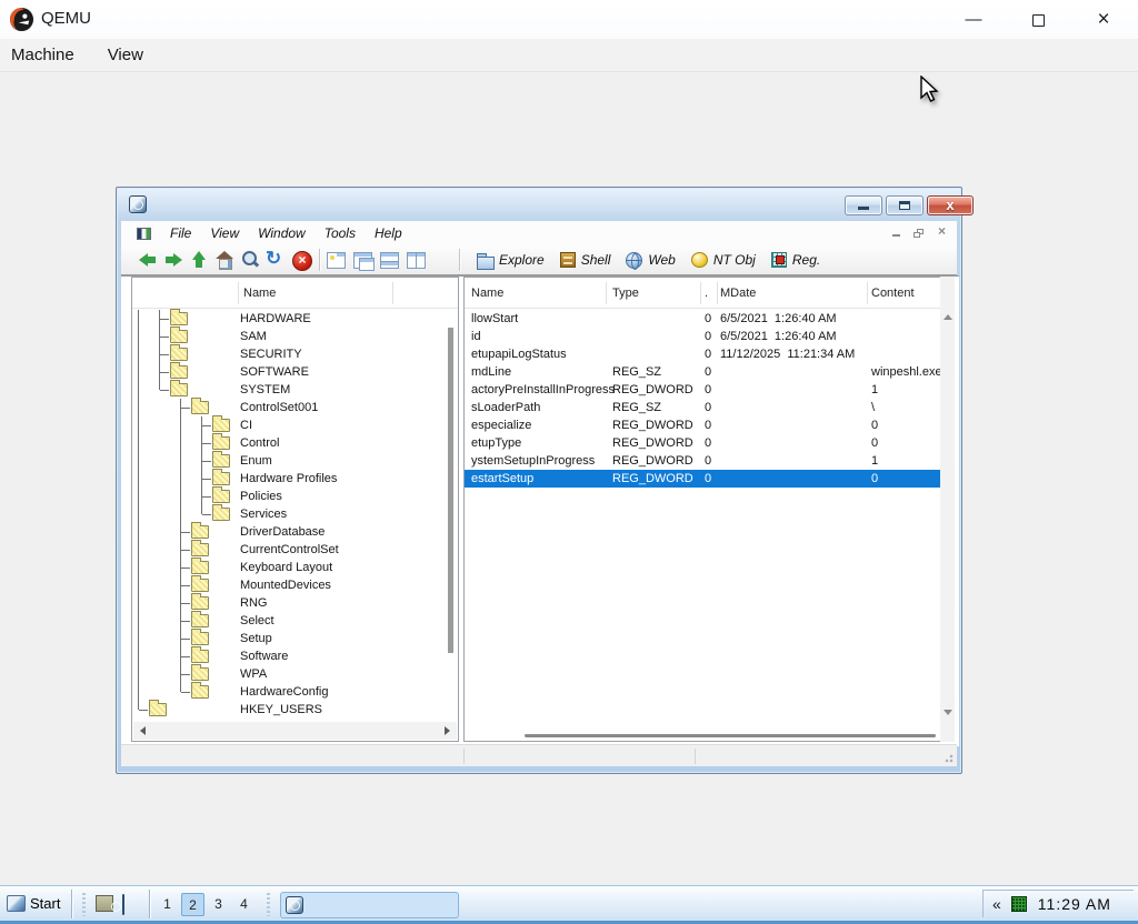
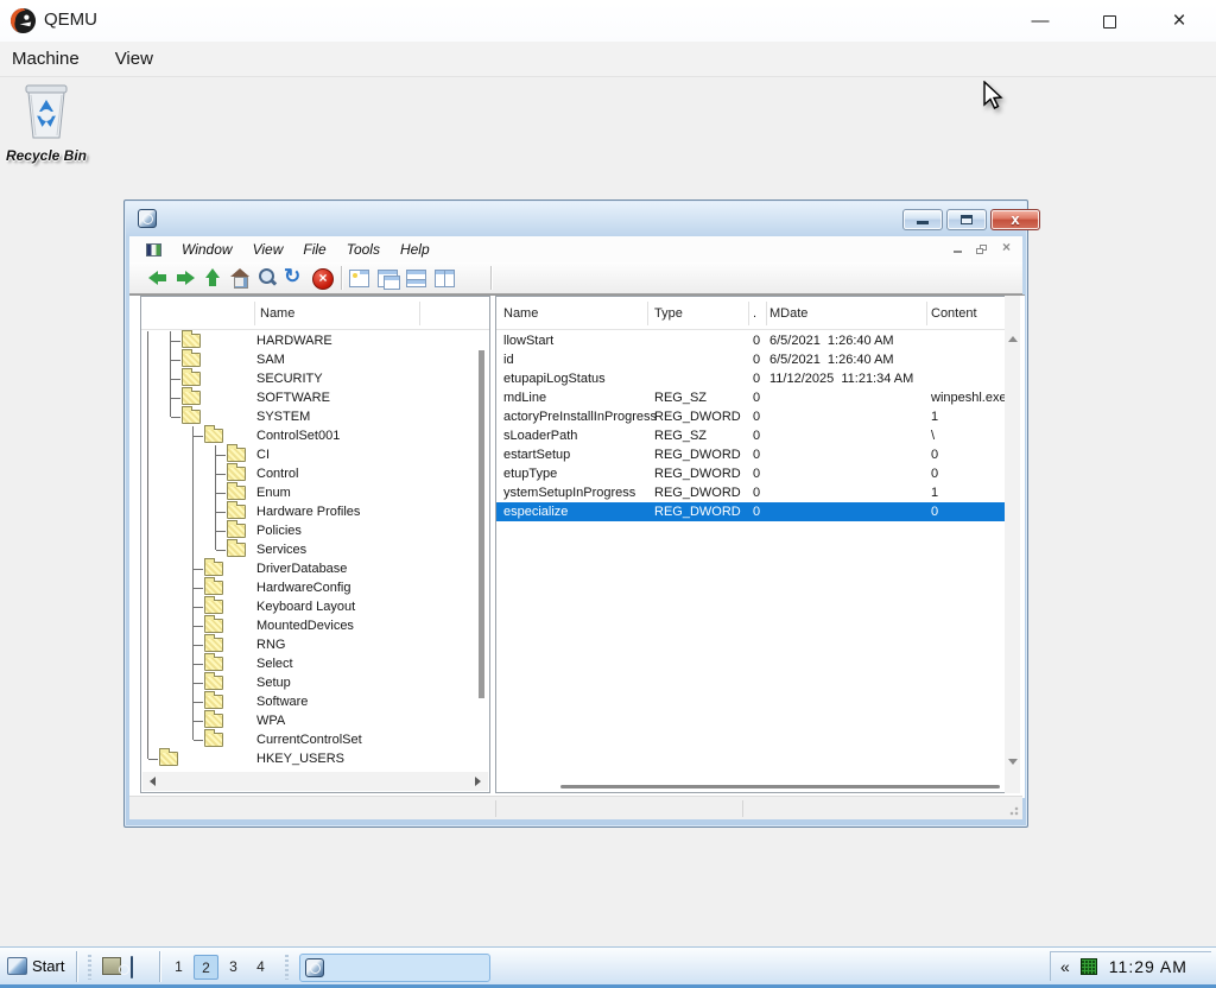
  QEMU
  —
  ×
  Machine
  View
+ Recycle Bin
  x
- File
+ Window
  View
- Window
+ File
  Tools
  Help
  ×
- Explore
- Shell
- Web
- NT Obj
- Reg.
  Name
  HARDWARE
  SAM
  SECURITY
  SOFTWARE
  SYSTEM
  ControlSet001
  CI
  Control
  Enum
  Hardware Profiles
  Policies
  Services
  DriverDatabase
- CurrentControlSet
+ HardwareConfig
  Keyboard Layout
  MountedDevices
  RNG
  Select
  Setup
  Software
  WPA
- HardwareConfig
+ CurrentControlSet
  HKEY_USERS
  Name
  Type
  .
  MDate
  Content
  llowStart
  0
  6/5/2021 1:26:40 AM
  id
  0
  6/5/2021 1:26:40 AM
  etupapiLogStatus
  0
  11/12/2025 11:21:34 AM
  mdLine
  REG_SZ
  0
  winpeshl.exe
  actoryPreInstallInProgress
  REG_DWORD
  0
  1
  sLoaderPath
  REG_SZ
  0
  \
- especialize
+ estartSetup
  REG_DWORD
  0
  0
  etupType
  REG_DWORD
  0
  0
  ystemSetupInProgress
  REG_DWORD
  0
  1
- estartSetup
+ especialize
  REG_DWORD
  0
  0
  Start
  1
  2
  3
  4
  «
  11:29 AM
